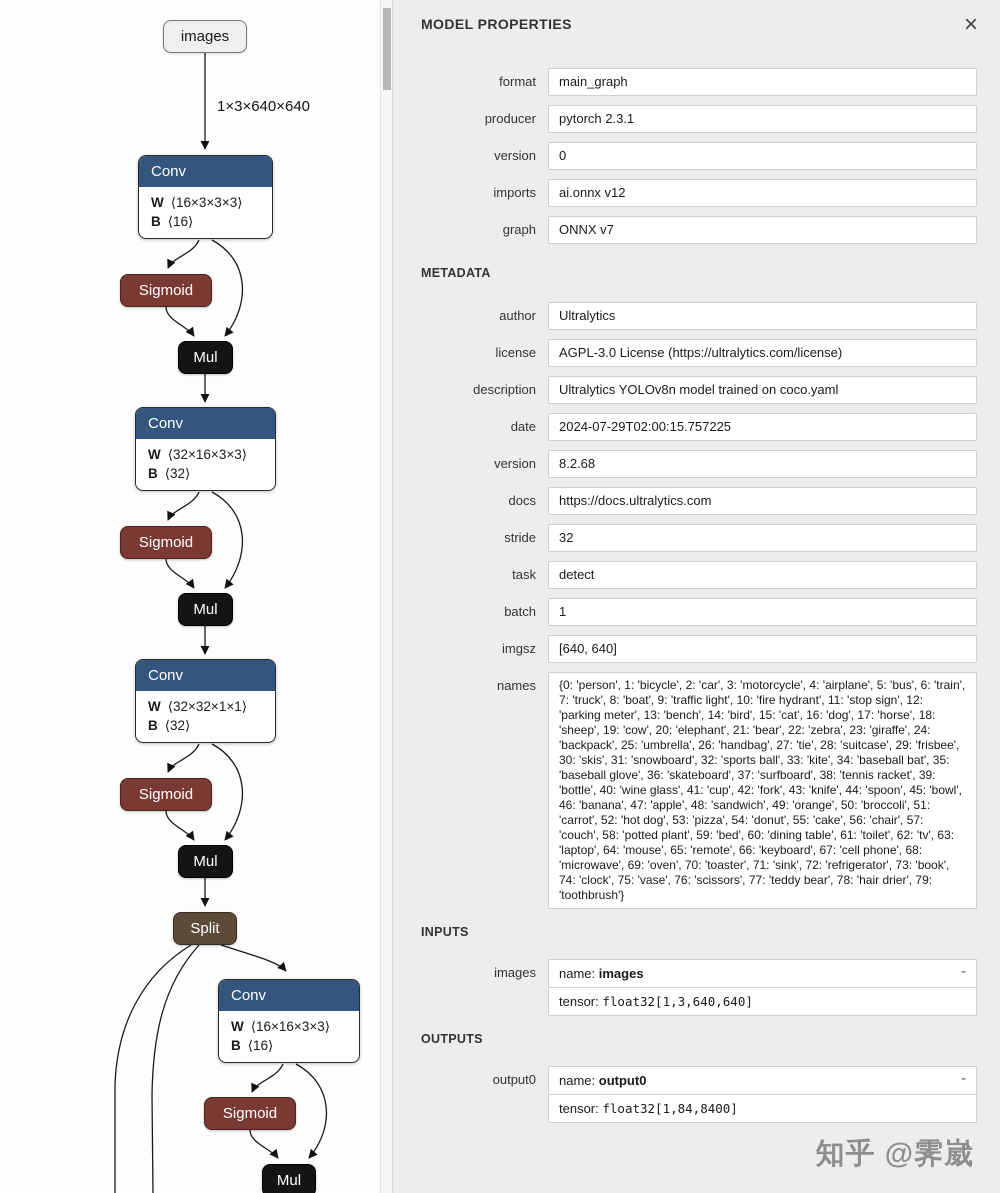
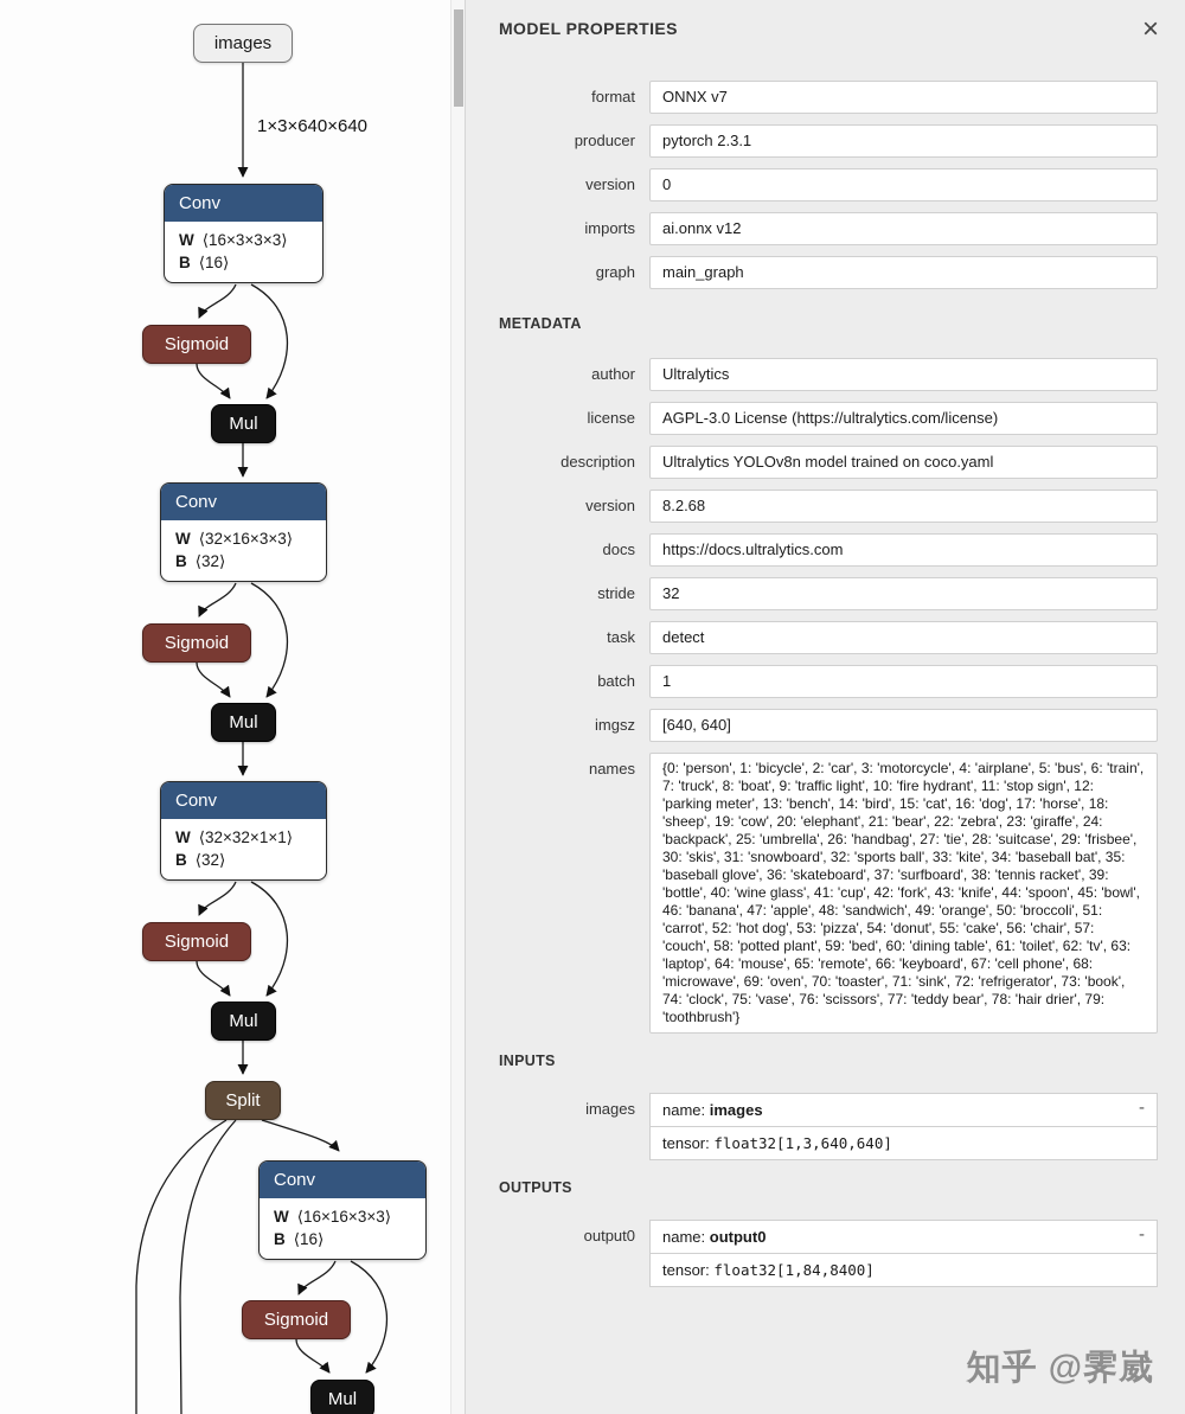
  images
  1×3×640×640
  Conv
  W ⟨16×3×3×3⟩
  B ⟨16⟩
  Sigmoid
  Mul
  Conv
  W ⟨32×16×3×3⟩
  B ⟨32⟩
  Sigmoid
  Mul
  Conv
  W ⟨32×32×1×1⟩
  B ⟨32⟩
  Sigmoid
  Mul
  Split
  Conv
  W ⟨16×16×3×3⟩
  B ⟨16⟩
  Sigmoid
  Mul
  MODEL PROPERTIES
  ×
  format
- main_graph
+ ONNX v7
  producer
  pytorch 2.3.1
  version
  0
  imports
  ai.onnx v12
  graph
- ONNX v7
+ main_graph
  METADATA
  author
  Ultralytics
  license
  AGPL-3.0 License (https://ultralytics.com/license)
  description
  Ultralytics YOLOv8n model trained on coco.yaml
- date
- 2024-07-29T02:00:15.757225
  version
  8.2.68
  docs
  https://docs.ultralytics.com
  stride
  32
  task
  detect
  batch
  1
  imgsz
  [640, 640]
  names
  {0: 'person', 1: 'bicycle', 2: 'car', 3: 'motorcycle', 4: 'airplane', 5: 'bus', 6: 'train', 7: 'truck', 8: 'boat', 9: 'traffic light', 10: 'fire hydrant', 11: 'stop sign', 12: 'parking meter', 13: 'bench', 14: 'bird', 15: 'cat', 16: 'dog', 17: 'horse', 18: 'sheep', 19: 'cow', 20: 'elephant', 21: 'bear', 22: 'zebra', 23: 'giraffe', 24: 'backpack', 25: 'umbrella', 26: 'handbag', 27: 'tie', 28: 'suitcase', 29: 'frisbee', 30: 'skis', 31: 'snowboard', 32: 'sports ball', 33: 'kite', 34: 'baseball bat', 35: 'baseball glove', 36: 'skateboard', 37: 'surfboard', 38: 'tennis racket', 39: 'bottle', 40: 'wine glass', 41: 'cup', 42: 'fork', 43: 'knife', 44: 'spoon', 45: 'bowl', 46: 'banana', 47: 'apple', 48: 'sandwich', 49: 'orange', 50: 'broccoli', 51: 'carrot', 52: 'hot dog', 53: 'pizza', 54: 'donut', 55: 'cake', 56: 'chair', 57: 'couch', 58: 'potted plant', 59: 'bed', 60: 'dining table', 61: 'toilet', 62: 'tv', 63: 'laptop', 64: 'mouse', 65: 'remote', 66: 'keyboard', 67: 'cell phone', 68: 'microwave', 69: 'oven', 70: 'toaster', 71: 'sink', 72: 'refrigerator', 73: 'book', 74: 'clock', 75: 'vase', 76: 'scissors', 77: 'teddy bear', 78: 'hair drier', 79: 'toothbrush'}
  INPUTS
  images
  name: images
  -
  tensor: float32[1,3,640,640]
  OUTPUTS
  output0
  name: output0
  -
  tensor: float32[1,84,8400]
  知乎 @霁崴
